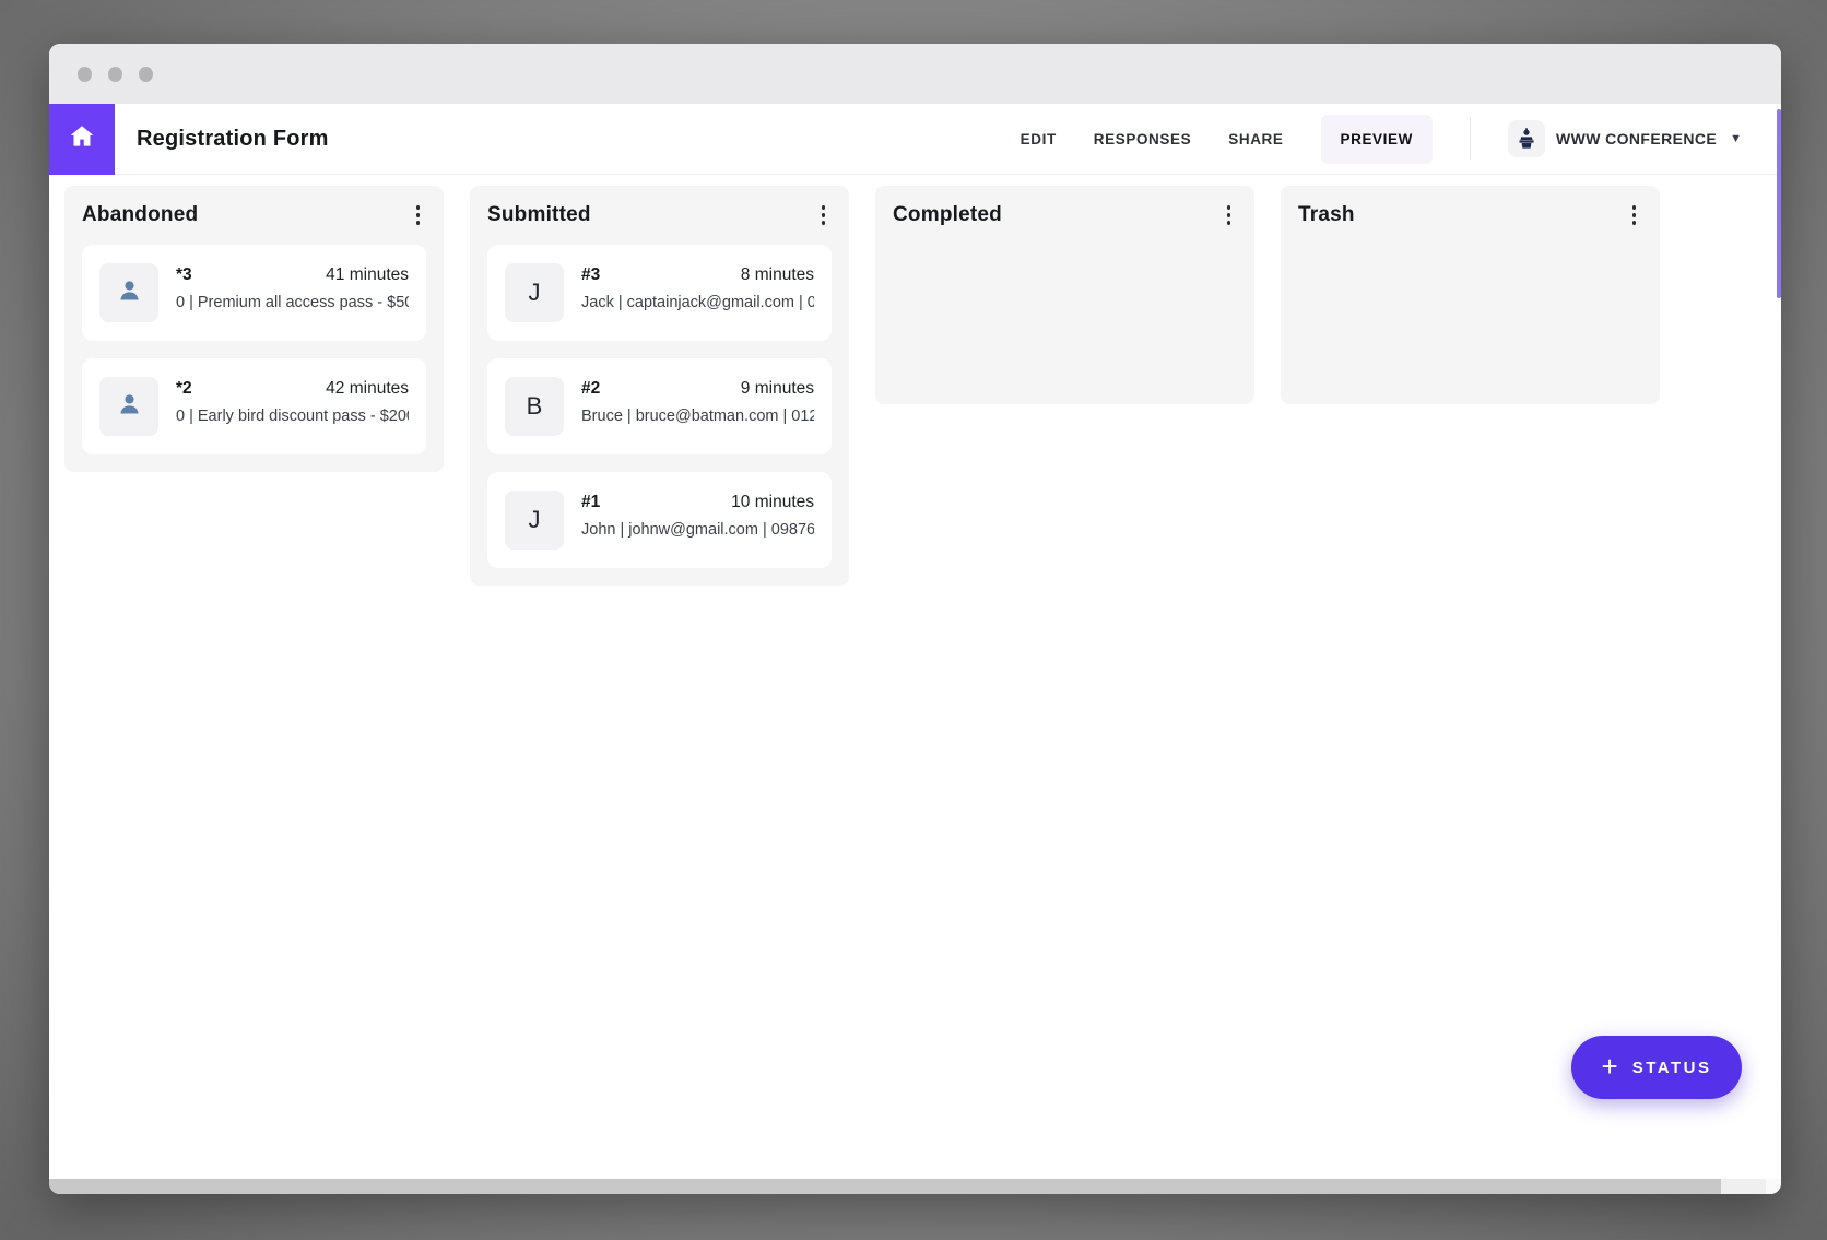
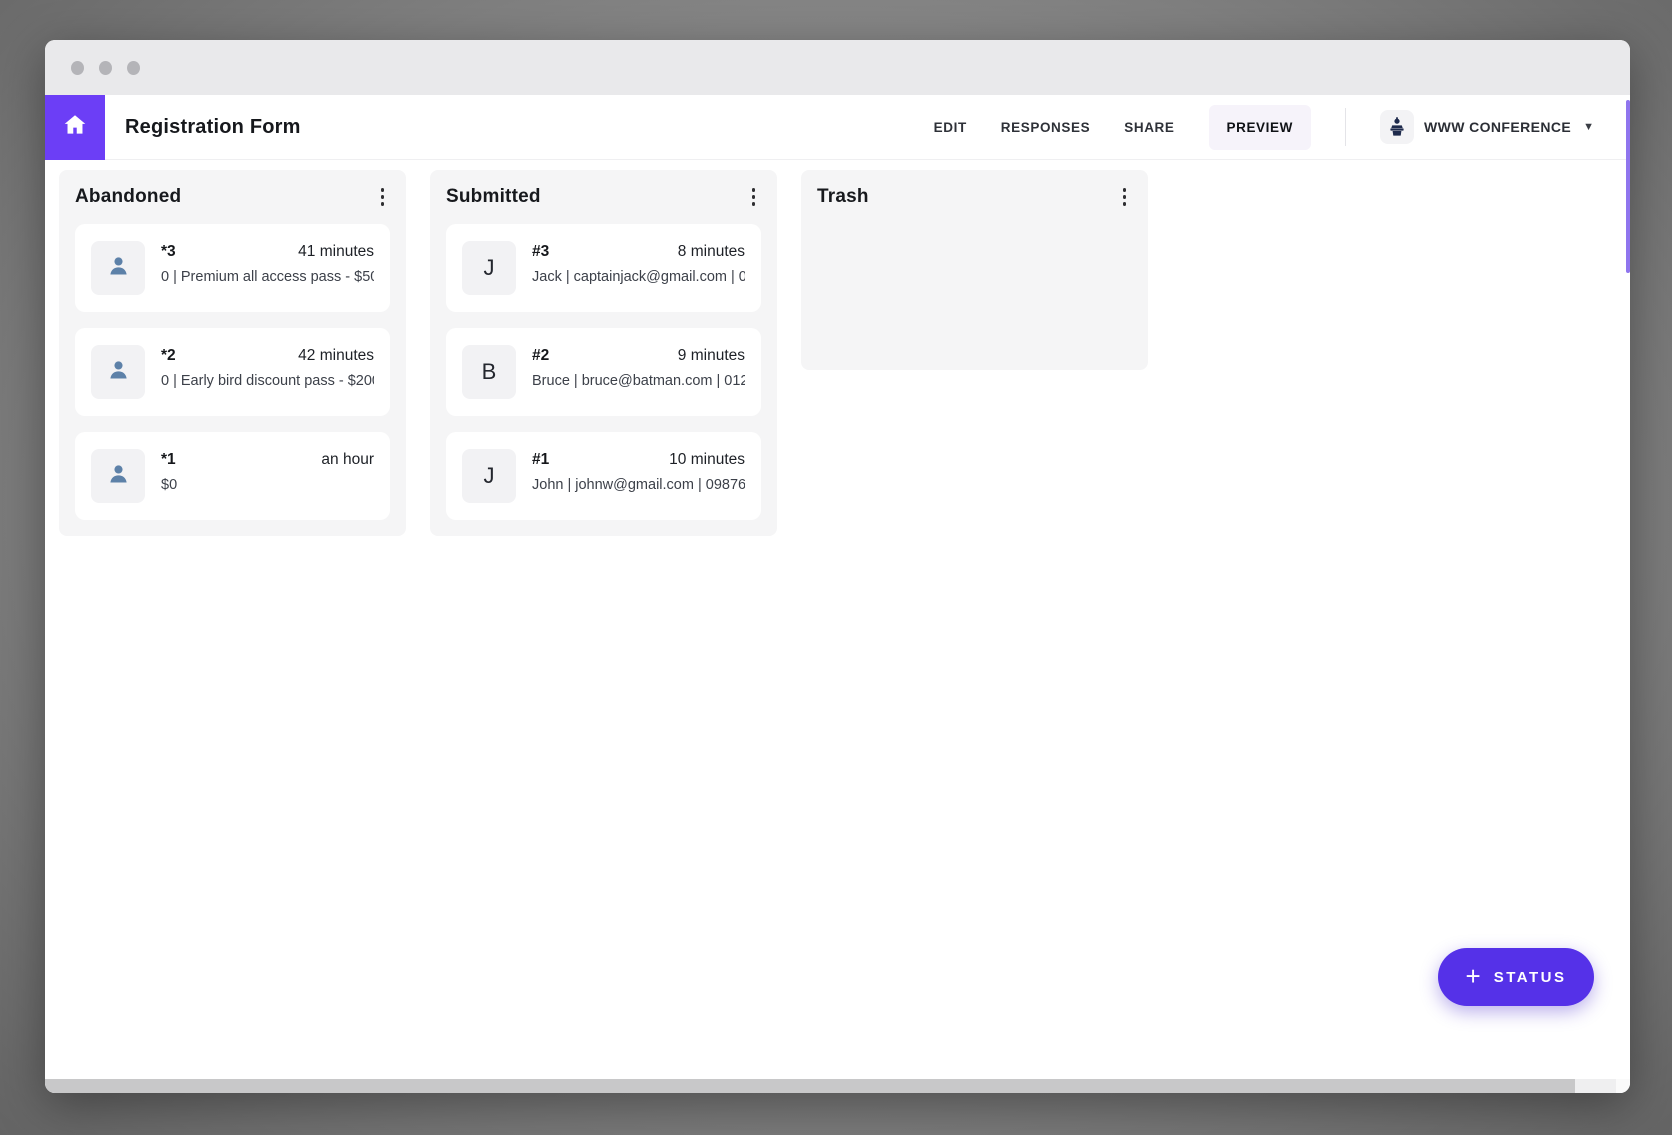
  Registration Form
  EDIT
  RESPONSES
  SHARE
  PREVIEW
  WWW CONFERENCE
  ▼
  Abandoned
  *3
  41 minutes
  0 | Premium all access pass - $5
  *2
  42 minutes
  0 | Early bird discount pass - $20
+ *1
+ an hour
+ $0
  Submitted
  J
  #3
  8 minutes
  Jack | captainjack@gmail.com | 0
  B
  #2
  9 minutes
  Bruce | bruce@batman.com | 012
  J
  #1
  10 minutes
  John | johnw@gmail.com | 09876
- Completed
  Trash
  +
  STATUS
